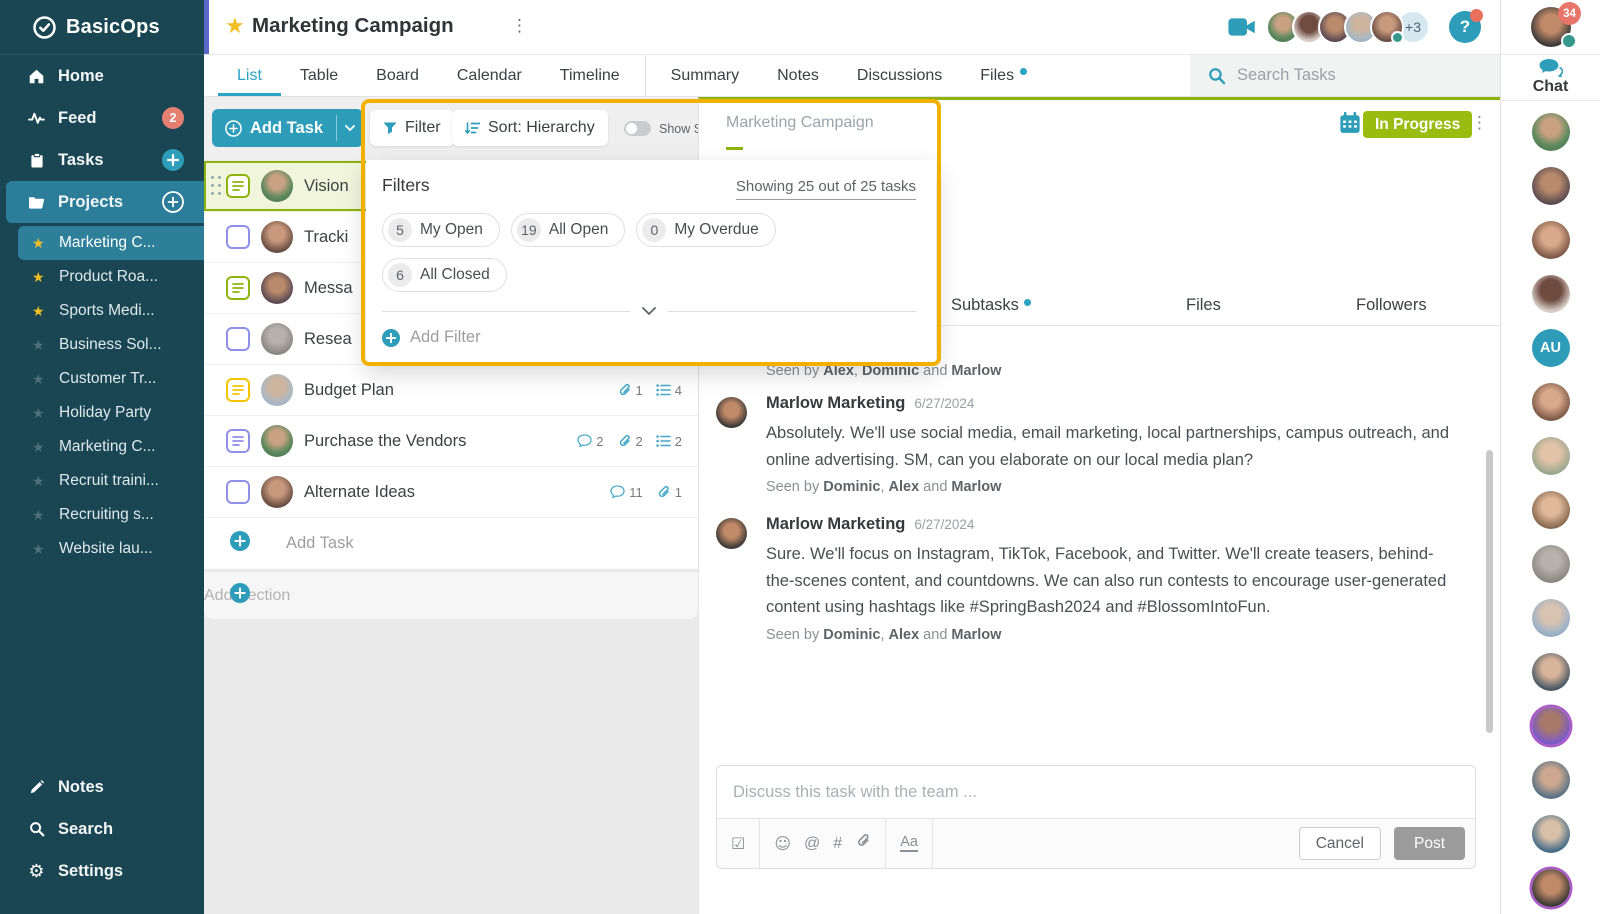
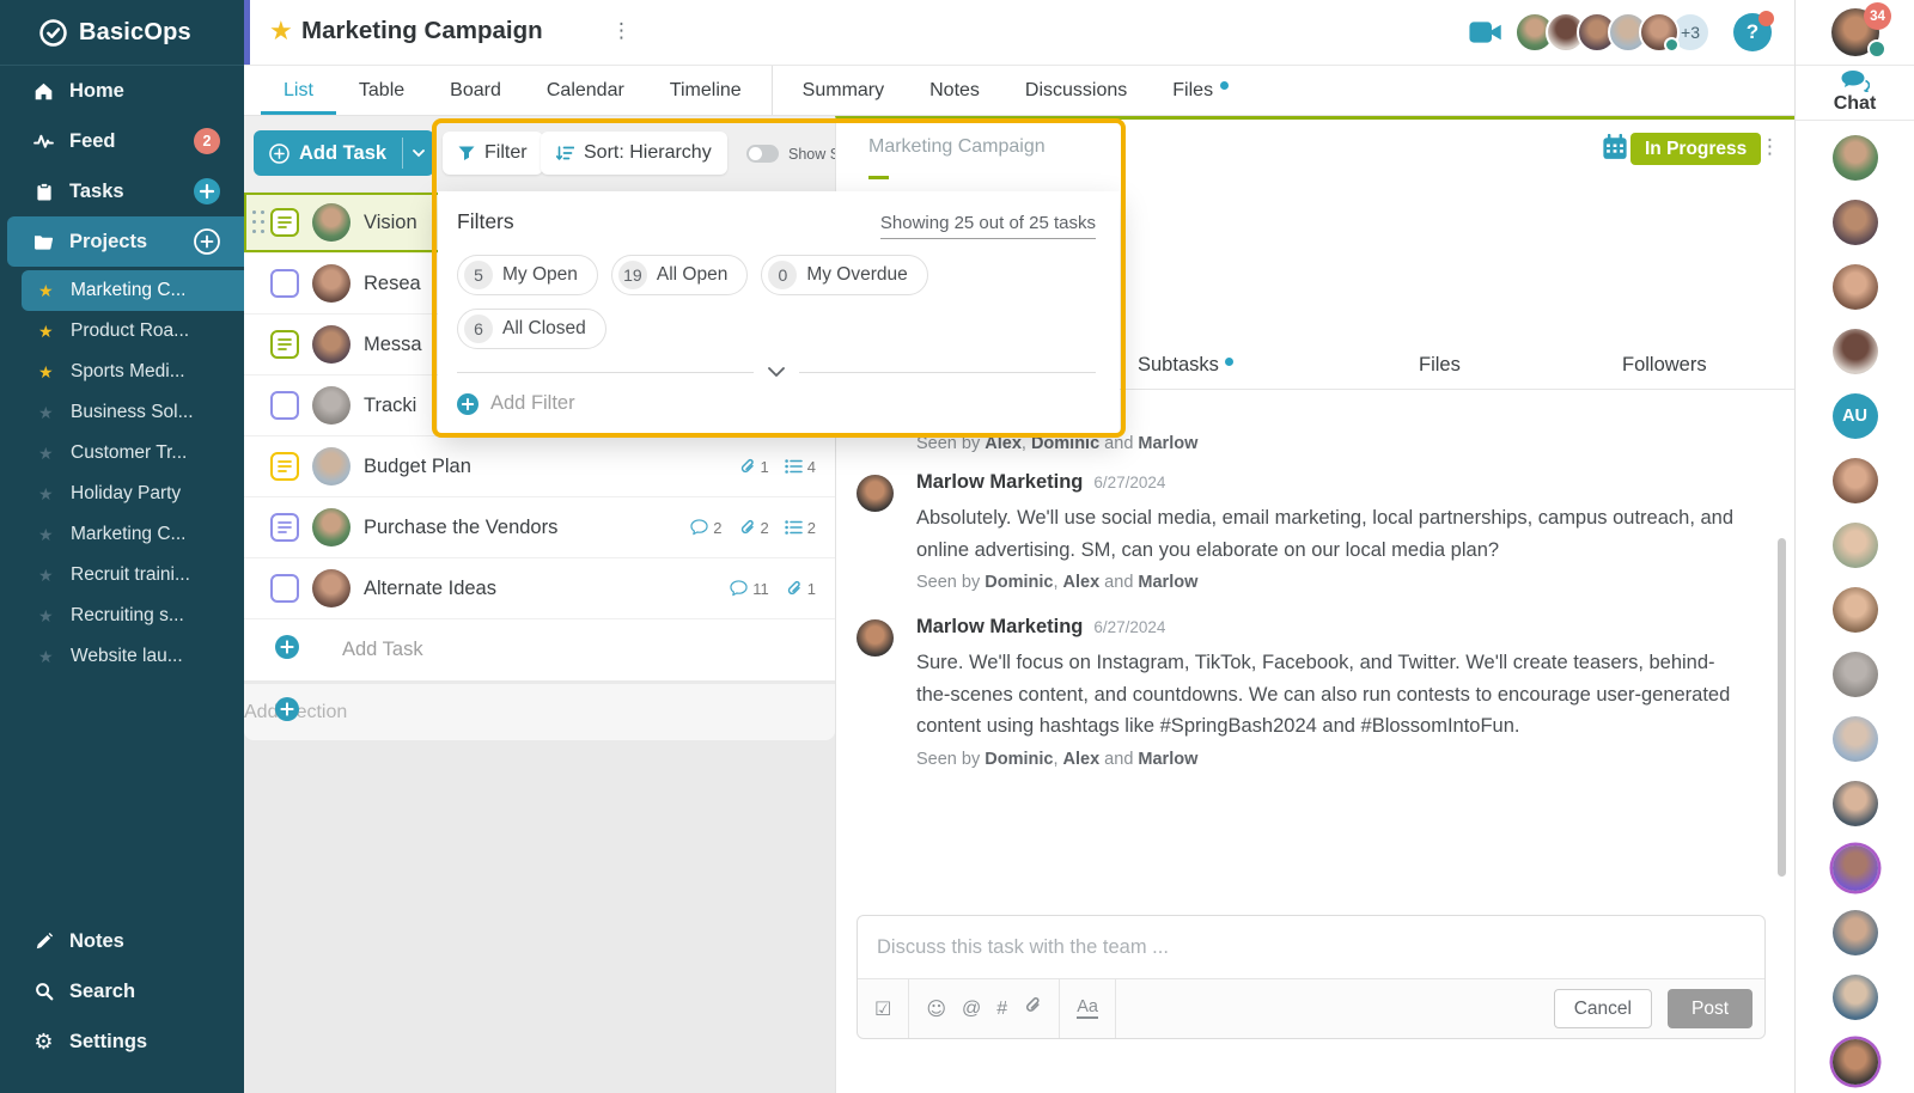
  BasicOps
  Home
  Feed
  2
  Tasks
  Projects
  ★
  Marketing C...
  ★
  Product Roa...
  ★
  Sports Medi...
  ★
  Business Sol...
  ★
  Customer Tr...
  ★
  Holiday Party
  ★
  Marketing C...
  ★
  Recruit traini...
  ★
  Recruiting s...
  ★
  Website lau...
  Notes
  Search
  ⚙
  Settings
  ★
  Marketing Campaign
  ⋮
  +3
  ?
  List
  Table
  Board
  Calendar
  Timeline
  Summary
  Notes
  Discussions
  Files
- Search Tasks
  Add Task
  Filter
  Sort: Hierarchy
  Vision
- Tracki
+ Resea
  Messa
- Resea
+ Tracki
  Budget Plan
  1
  4
  Purchase the Vendors
  2
  2
  2
  Alternate Ideas
  11
  1
  Add Task
  Addection
  Marketing Campaign
  In Progress
  ⋮
  Subtasks
  Files
  Followers
  Seen by Alex, Dominic and Marlow
  Marlow Marketing
  6/27/2024
  Absolutely. We'll use social media, email marketing, local partnerships, campus outreach, and online advertising. SM, can you elaborate on our local media plan?
  Seen by Dominic, Alex and Marlow
  Marlow Marketing
  6/27/2024
  Sure. We'll focus on Instagram, TikTok, Facebook, and Twitter. We'll create teasers, behind-the-scenes content, and countdowns. We can also run contests to encourage user-generated content using hashtags like #SpringBash2024 and #BlossomIntoFun.
  Seen by Dominic, Alex and Marlow
  Discuss this task with the team ...
  ☑
  ☺
  @
  #
  Aa
  Cancel
  Post
  Filters
  Showing 25 out of 25 tasks
  5
  My Open
  19
  All Open
  0
  My Overdue
  6
  All Closed
  Add Filter
  34
  Chat
  AU
